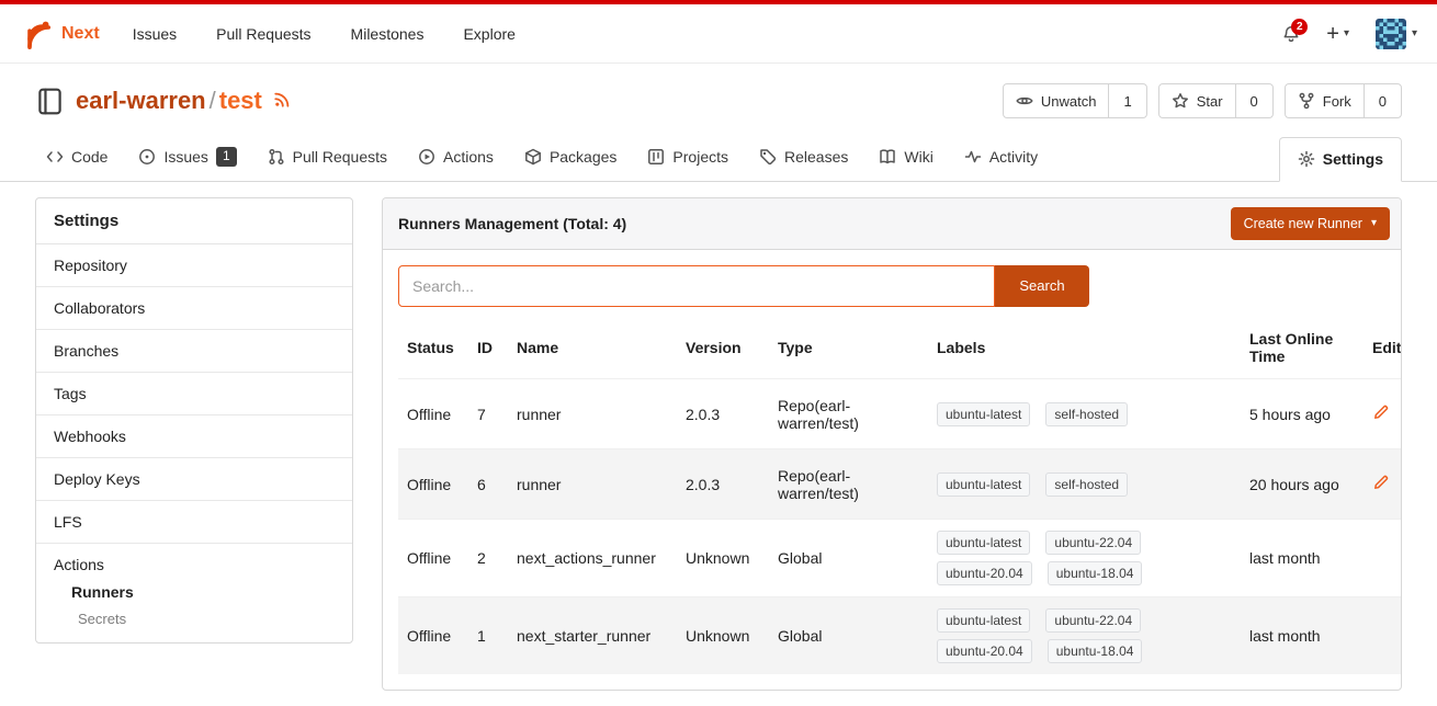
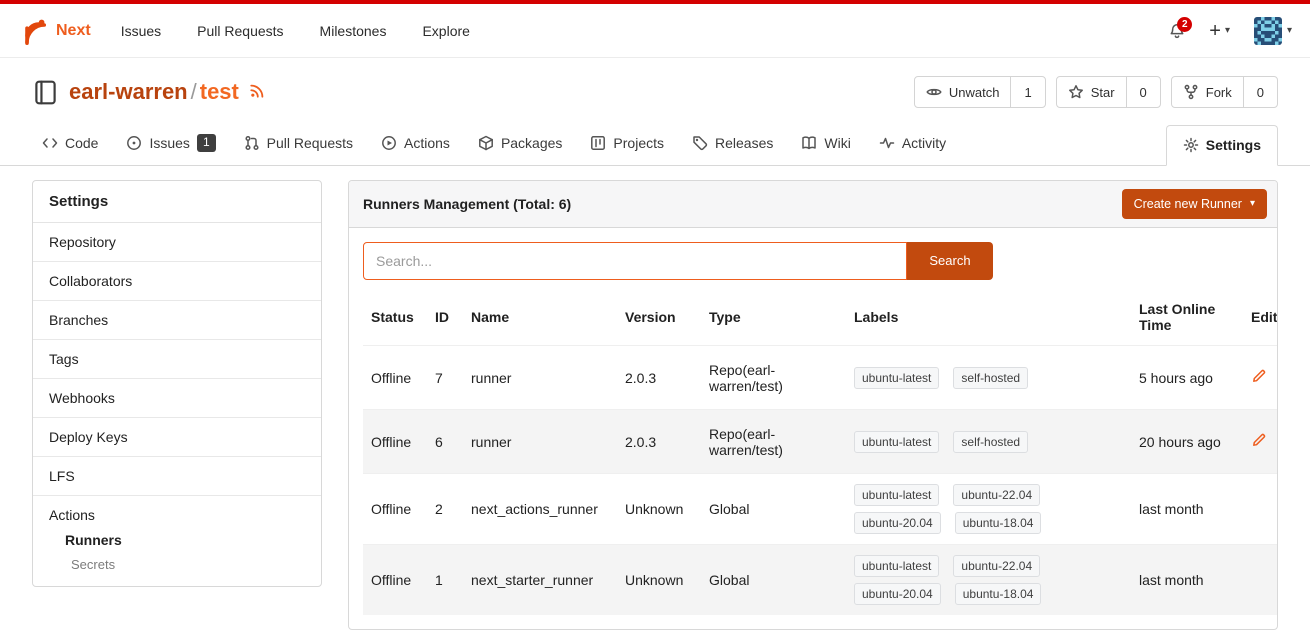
  Next
  Issues
  Pull Requests
  Milestones
  Explore
  2
  +
  ▾
  ▾
  earl-warren/test
  Unwatch
  1
  Star
  0
  Fork
  0
  Code
  Issues
  1
  Pull Requests
  Actions
  Packages
  Projects
  Releases
  Wiki
  Activity
  Settings
  Settings
  Repository
  Collaborators
  Branches
  Tags
  Webhooks
  Deploy Keys
  LFS
  Actions
  Runners
  Secrets
- Runners Management (Total: 4)
+ Runners Management (Total: 6)
  Create new Runner
  ▾
  Search...
  Search
  Status	ID	Name	Version	Type	Labels	Last Online Time	Edit
  Offline	7	runner	2.0.3	Repo(earl-warren/test)	ubuntu-latest self-hosted	5 hours ago
  Offline	6	runner	2.0.3	Repo(earl-warren/test)	ubuntu-latest self-hosted	20 hours ago
  Offline	2	next_actions_runner	Unknown	Global	ubuntu-latest ubuntu-22.04ubuntu-20.04 ubuntu-18.04	last month
  Offline	1	next_starter_runner	Unknown	Global	ubuntu-latest ubuntu-22.04ubuntu-20.04 ubuntu-18.04	last month
